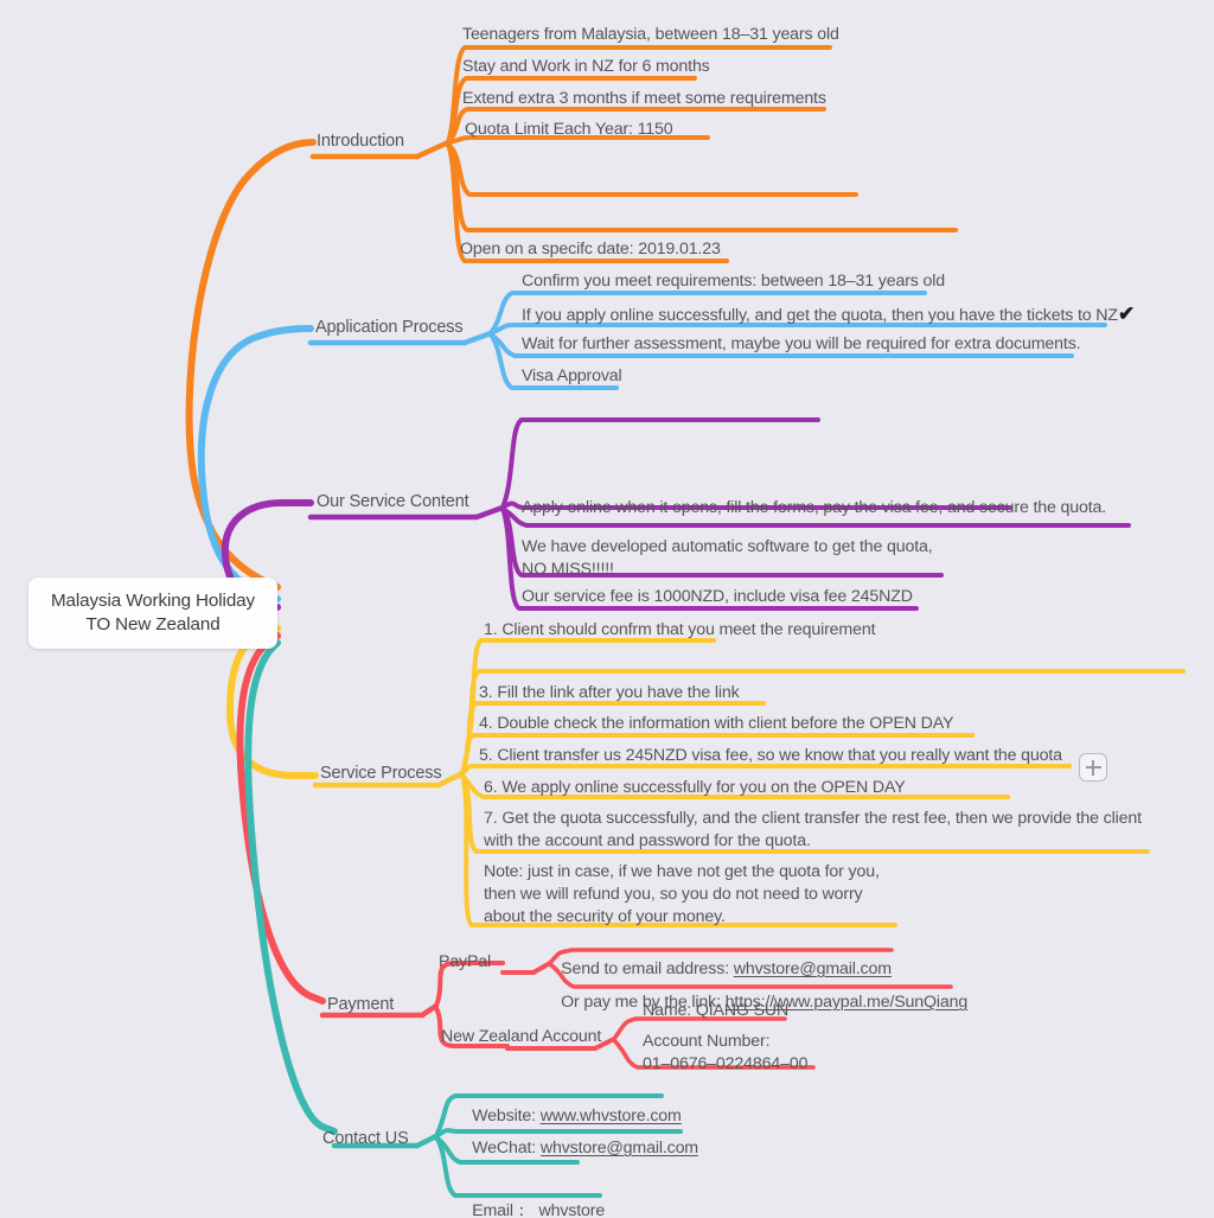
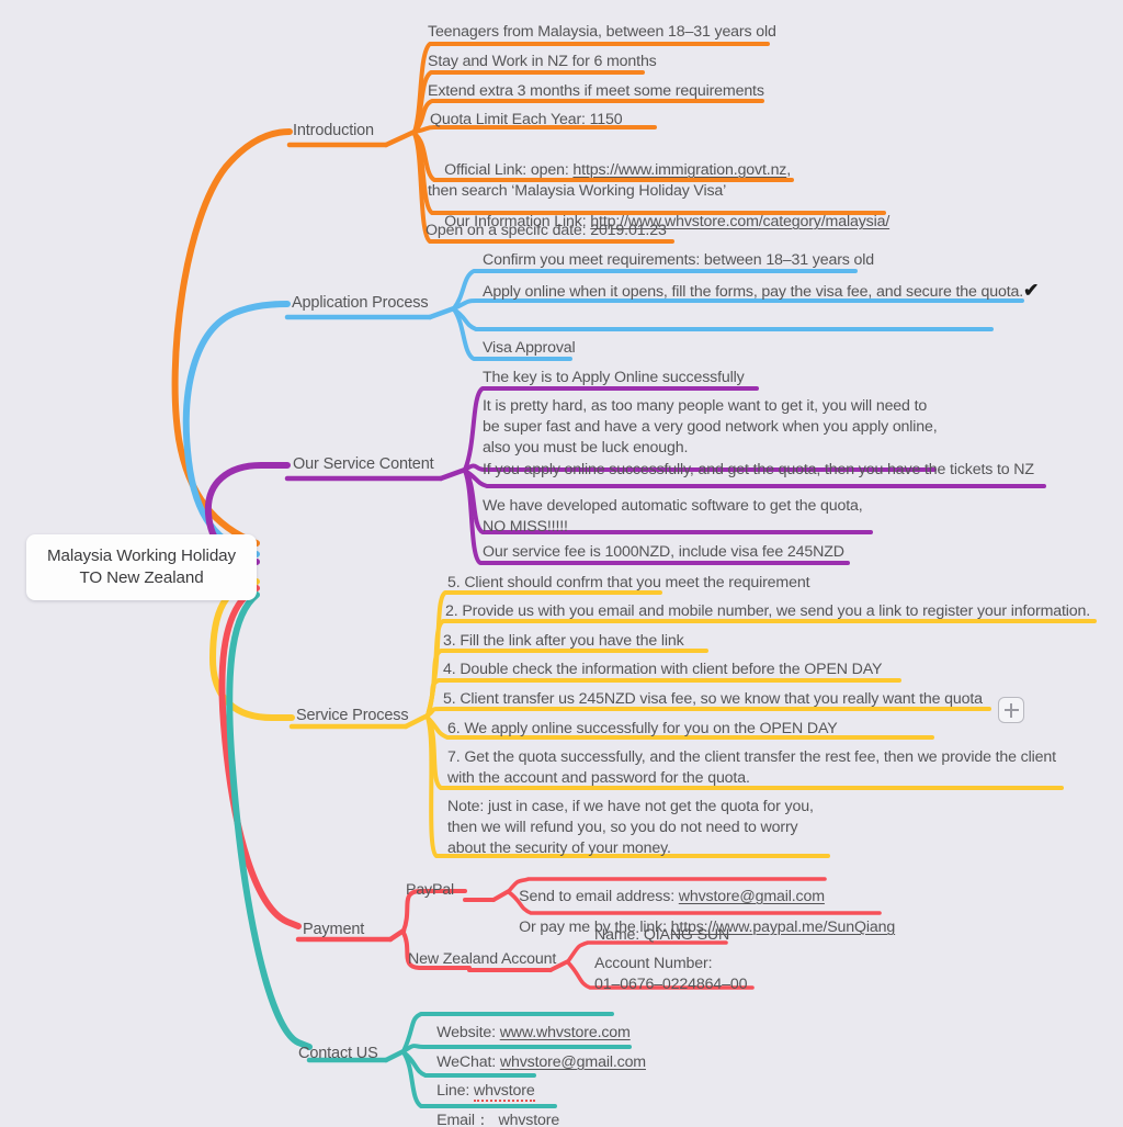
  Malaysia Working Holiday
  TO New Zealand
  Introduction
  Teenagers from Malaysia, between 18–31 years old
  Stay and Work in NZ for 6 months
  Extend extra 3 months if meet some requirements
  Quota Limit Each Year: 1150
+ Official Link: open: https://www.immigration.govt.nz,
+ then search ‘Malaysia Working Holiday Visa’
+ Our Information Link: http://www.whvstore.com/category/malaysia/
  Open on a specifc date: 2019.01.23
  Application Process
  Confirm you meet requirements: between 18–31 years old
- If you apply online successfully, and get the quota, then you have the tickets to NZ✔
+ Apply online when it opens, fill the forms, pay the visa fee, and secure the quota.✔
- Wait for further assessment, maybe you will be required for extra documents.
  Visa Approval
  Our Service Content
+ The key is to Apply Online successfully
+ It is pretty hard, as too many people want to get it, you will need to
+ be super fast and have a very good network when you apply online,
+ also you must be luck enough.
- Apply online when it opens, fill the forms, pay the visa fee, and secure the quota.
+ If you apply online successfully, and get the quota, then you have the tickets to NZ
  We have developed automatic software to get the quota,
  NO MISS!!!!!
  Our service fee is 1000NZD, include visa fee 245NZD
  Service Process
- 1. Client should confrm that you meet the requirement
+ 5. Client should confrm that you meet the requirement
+ 2. Provide us with you email and mobile number, we send you a link to register your information.
  3. Fill the link after you have the link
  4. Double check the information with client before the OPEN DAY
  5. Client transfer us 245NZD visa fee, so we know that you really want the quota
  6. We apply online successfully for you on the OPEN DAY
  7. Get the quota successfully, and the client transfer the rest fee, then we provide the client
  with the account and password for the quota.
  Note: just in case, if we have not get the quota for you,
  then we will refund you, so you do not need to worry
  about the security of your money.
  Payment
  PayPal
  New Zealand Account
  Send to email address: whvstore@gmail.com
  Or pay me by the link: https://www.paypal.me/SunQiang
  Name: QIANG SUN
  Account Number:
  01–0676–0224864–00
  Contact US
  Website: www.whvstore.com
  WeChat: whvstore@gmail.com
+ Line: whvstore
  Email： whvstore
